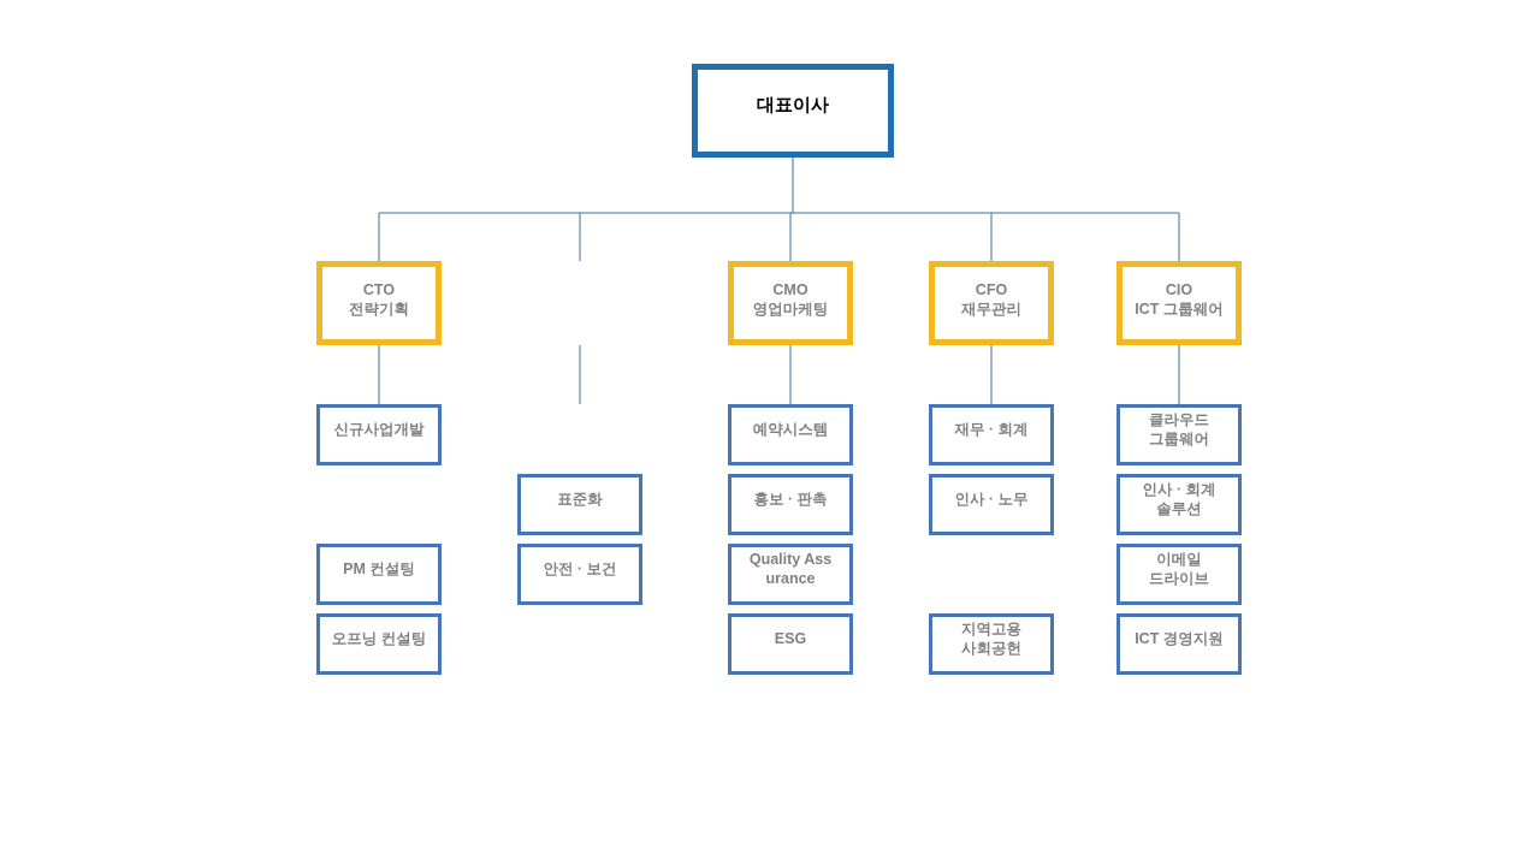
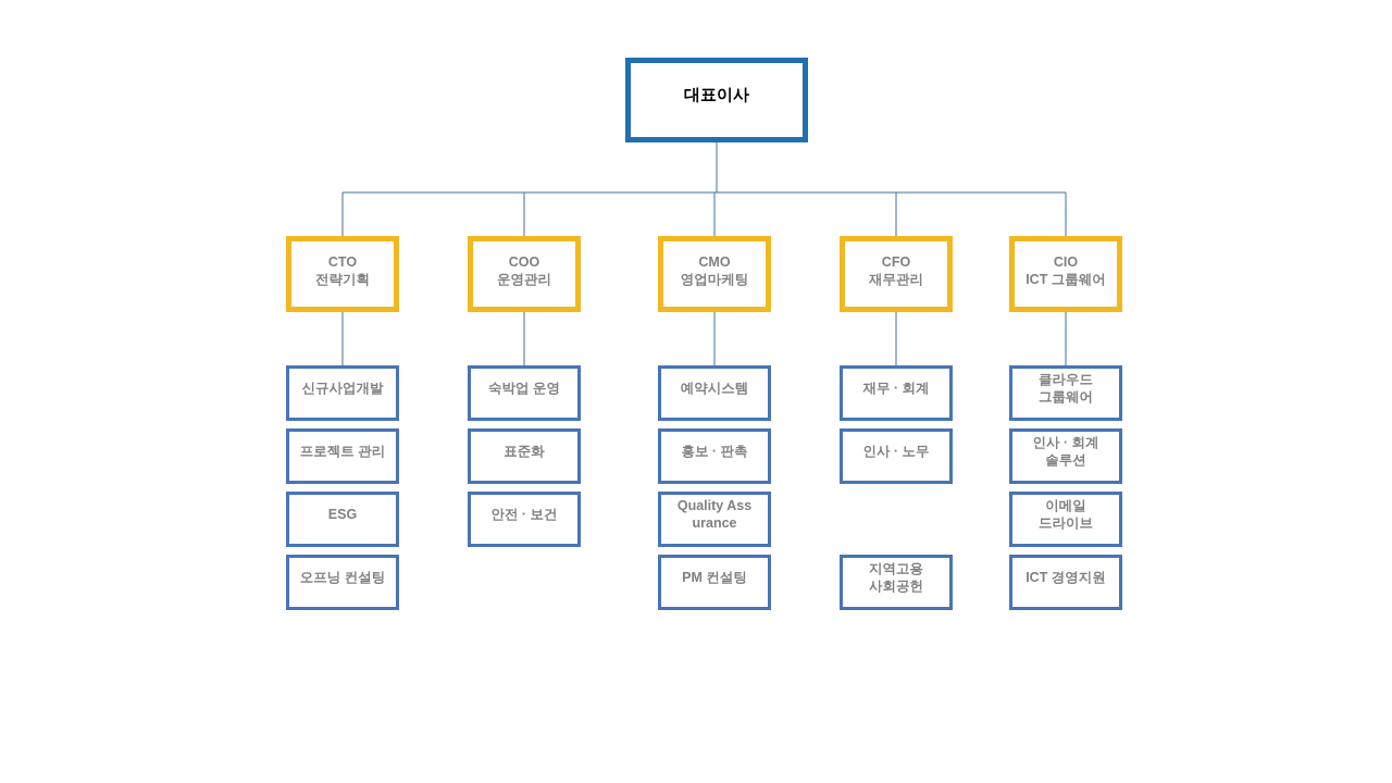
  대표이사
  CTO
  전략기획
  신규사업개발
+ 프로젝트 관리
- PM 컨설팅
+ ESG
  오프닝 컨설팅
+ COO
+ 운영관리
+ 숙박업 운영
  표준화
  안전 · 보건
  CMO
  영업마케팅
  예약시스템
  홍보 · 판촉
  Quality Ass
  urance
- ESG
+ PM 컨설팅
  CFO
  재무관리
  재무 · 회계
  인사 · 노무
  지역고용
  사회공헌
  CIO
  ICT 그룹웨어
  클라우드
  그룹웨어
  인사 · 회계
  솔루션
  이메일
  드라이브
  ICT 경영지원
